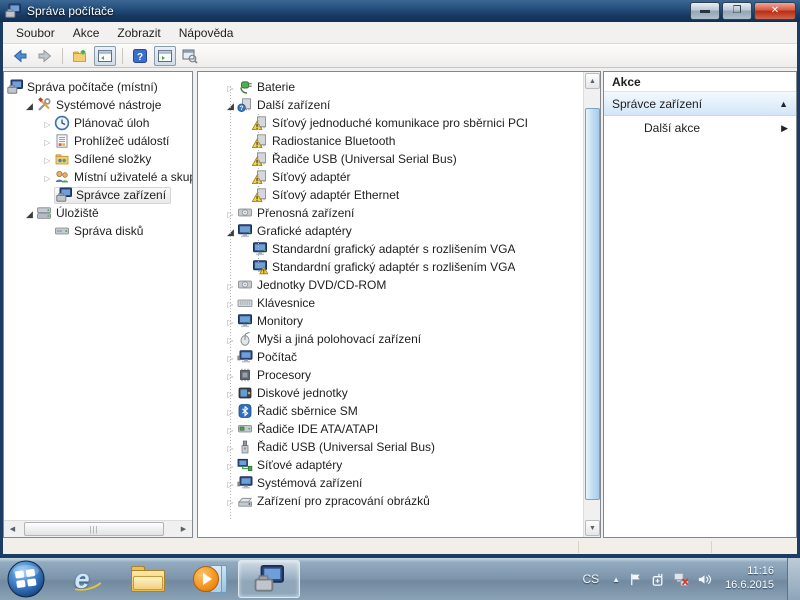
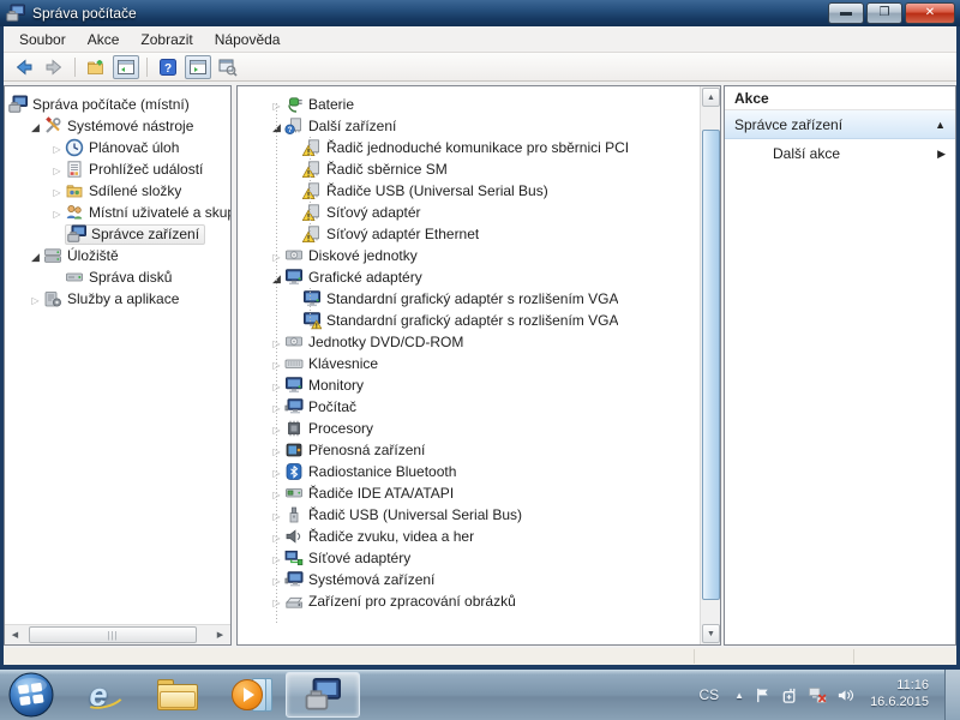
  Správa počítače
  ▬
  ❐
  ✕
  Soubor
  Akce
  Zobrazit
  Nápověda
  Správa počítače (místní)
  Systémové nástroje
  Plánovač úloh
  Prohlížeč událostí
  Sdílené složky
  Místní uživatelé a sku
  Správce zařízení
  Úložiště
  Správa disků
+ Služby a aplikace
  |||
  Baterie
  Další zařízení
- Síťový jednoduché komunikace pro sběrnici PCI
+ Řadič jednoduché komunikace pro sběrnici PCI
- Radiostanice Bluetooth
+ Řadič sběrnice SM
  Řadiče USB (Universal Serial Bus)
  Síťový adaptér
  Síťový adaptér Ethernet
- Přenosná zařízení
+ Diskové jednotky
  Grafické adaptéry
  Standardní grafický adaptér s rozlišením VGA
  Standardní grafický adaptér s rozlišením VGA
  Jednotky DVD/CD-ROM
  Klávesnice
  Monitory
- Myši a jiná polohovací zařízení
  Počítač
  Procesory
- Diskové jednotky
+ Přenosná zařízení
- Řadič sběrnice SM
+ Radiostanice Bluetooth
  Řadiče IDE ATA/ATAPI
  Řadič USB (Universal Serial Bus)
+ Řadiče zvuku, videa a her
  Síťové adaptéry
  Systémová zařízení
  Zařízení pro zpracování obrázků
  Akce
  Správce zařízení
  ▲
  Další akce
  ▶
  e
  CS
  ▲
  11:16
  16.6.2015
